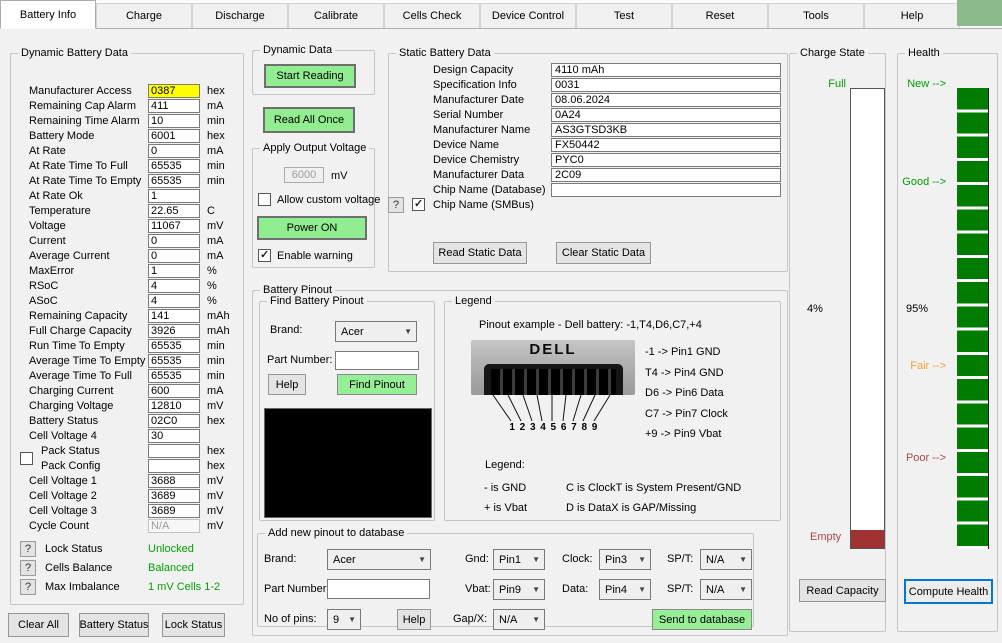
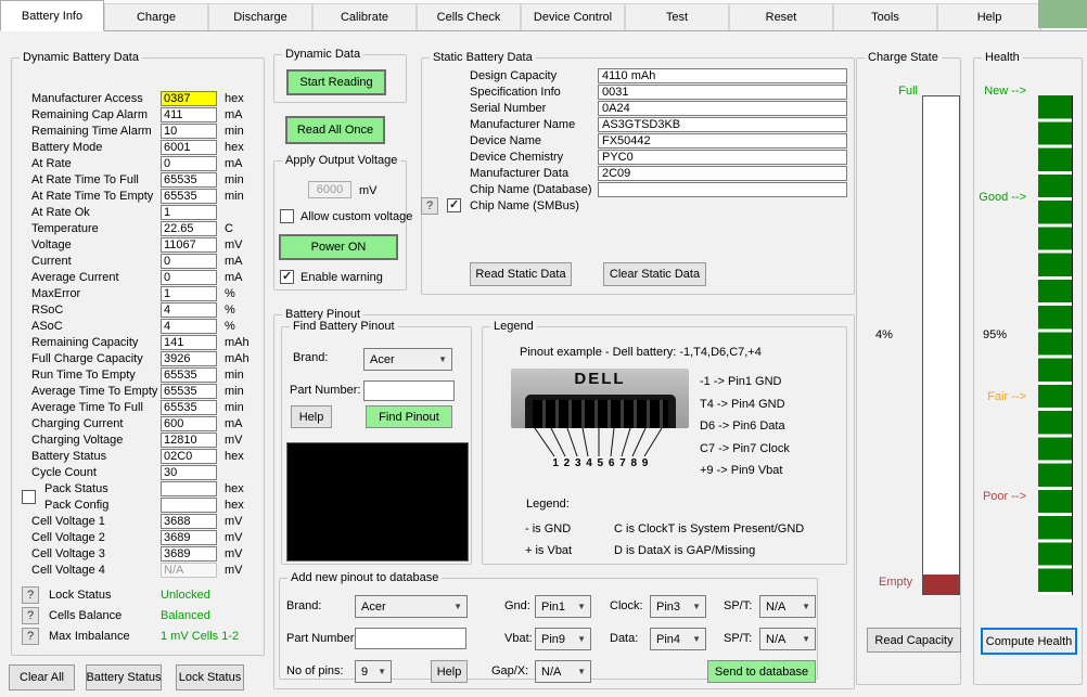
  Battery Info
  Charge
  Discharge
  Calibrate
  Cells Check
  Device Control
  Test
  Reset
  Tools
  Help
  Dynamic Battery Data
  Manufacturer Access
  0387
  hex
  Remaining Cap Alarm
  411
  mA
  Remaining Time Alarm
  10
  min
  Battery Mode
  6001
  hex
  At Rate
  0
  mA
  At Rate Time To Full
  65535
  min
  At Rate Time To Empty
  65535
  min
  At Rate Ok
  1
  Temperature
  22.65
  C
  Voltage
  11067
  mV
  Current
  0
  mA
  Average Current
  0
  mA
  MaxError
  1
  %
  RSoC
  4
  %
  ASoC
  4
  %
  Remaining Capacity
  141
  mAh
  Full Charge Capacity
  3926
  mAh
  Run Time To Empty
  65535
  min
  Average Time To Empty
  65535
  min
  Average Time To Full
  65535
  min
  Charging Current
  600
  mA
  Charging Voltage
  12810
  mV
  Battery Status
  02C0
  hex
- Cell Voltage 4
+ Cycle Count
  30
  Pack Status
  hex
  Pack Config
  hex
  Cell Voltage 1
  3688
  mV
  Cell Voltage 2
  3689
  mV
  Cell Voltage 3
  3689
  mV
- Cycle Count
+ Cell Voltage 4
  N/A
  mV
  ?
  Lock Status
  Unlocked
  ?
  Cells Balance
  Balanced
  ?
  Max Imbalance
  1 mV Cells 1-2
  Clear All
  Battery Status
  Lock Status
  Dynamic Data
  Start Reading
  Read All Once
  Apply Output Voltage
  6000
  mV
  Allow custom voltage
  Power ON
  Enable warning
  Static Battery Data
  Design Capacity
  4110 mAh
  Specification Info
  0031
- Manufacturer Date
- 08.06.2024
  Serial Number
  0A24
  Manufacturer Name
  AS3GTSD3KB
  Device Name
  FX50442
  Device Chemistry
  PYC0
  Manufacturer Data
  2C09
  Chip Name (Database)
  ?
  Chip Name (SMBus)
  Read Static Data
  Clear Static Data
  Battery Pinout
  Find Battery Pinout
  Brand:
  Acer
  ▼
  Part Number:
  Help
  Find Pinout
  Legend
  Pinout example - Dell battery: -1,T4,D6,C7,+4
  DELL
  1
  2
  3
  4
  5
  6
  7
  8
  9
  -1 -> Pin1 GND
  T4 -> Pin4 GND
  D6 -> Pin6 Data
  C7 -> Pin7 Clock
  +9 -> Pin9 Vbat
  Legend:
  - is GND
  C is Clock
  T is System Present/GND
  + is Vbat
  D is Data
  X is GAP/Missing
  Add new pinout to database
  Brand:
  Acer
  ▼
  Gnd:
  Pin1
  ▼
  Clock:
  Pin3
  ▼
  SP/T:
  N/A
  ▼
  Part Number
  Vbat:
  Pin9
  ▼
  Data:
  Pin4
  ▼
  SP/T:
  N/A
  ▼
  No of pins:
  9
  ▼
  Help
  Gap/X:
  N/A
  ▼
  Send to database
  Charge State
  Full
  4%
  Empty
  Read Capacity
  Health
  New -->
  Good -->
  95%
  Fair -->
  Poor -->
  Compute Health
